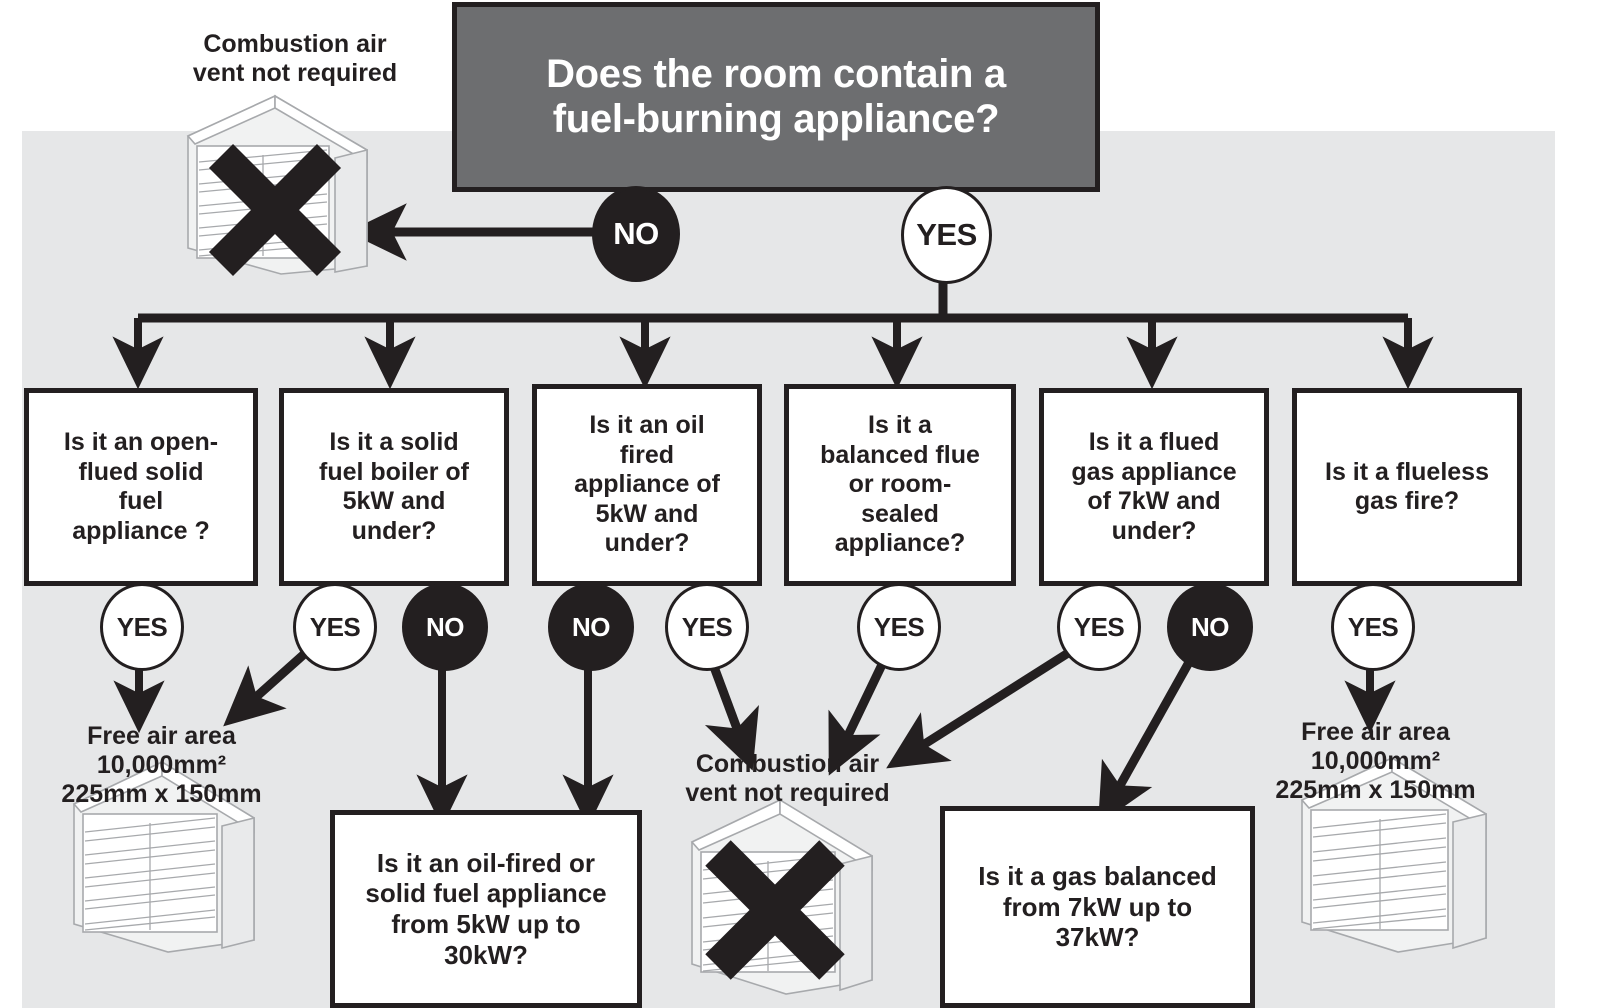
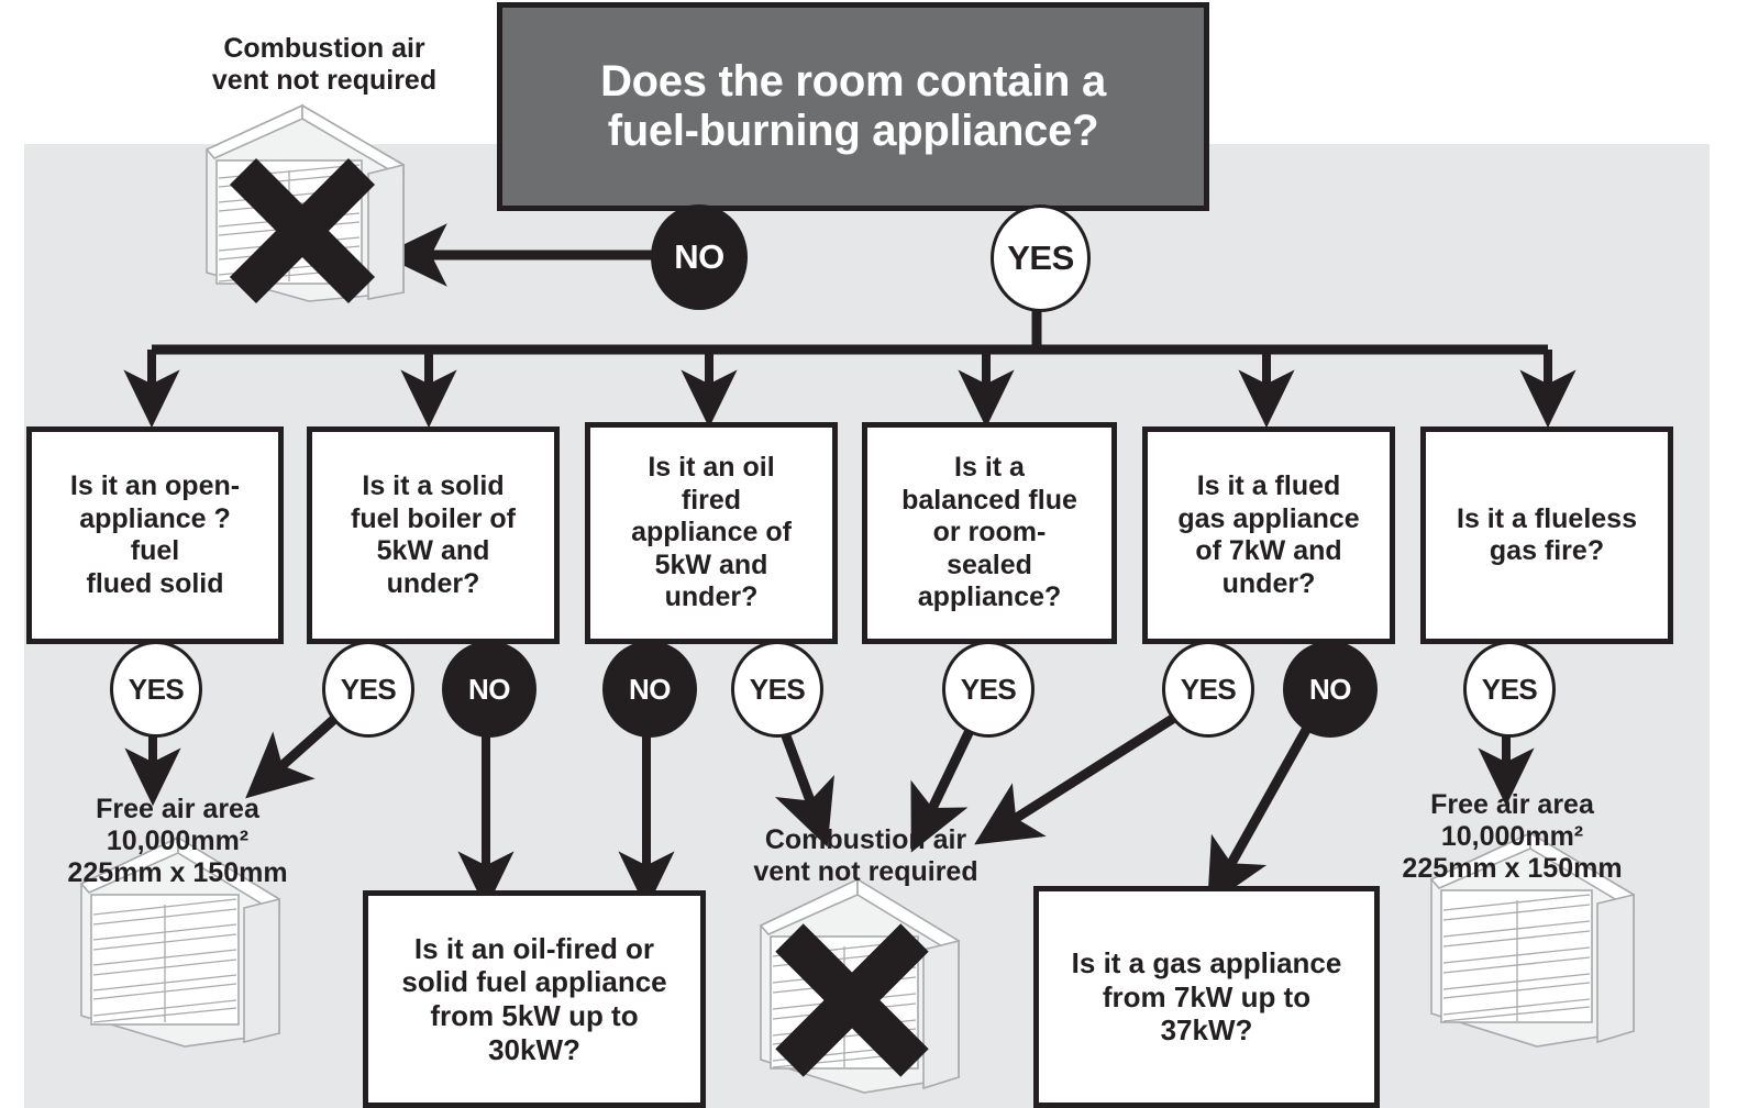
  Does the room contain a
  fuel-burning appliance?
  NO
  YES
  Combustion air
  vent not required
  Is it an open-
- flued solid
+ appliance ?
  fuel
- appliance ?
+ flued solid
  Is it a solid
  fuel boiler of
  5kW and
  under?
  Is it an oil
  fired
  appliance of
  5kW and
  under?
  Is it a
  balanced flue
  or room-
  sealed
  appliance?
  Is it a flued
  gas appliance
  of 7kW and
  under?
  Is it a flueless
  gas fire?
  YES
  YES
  NO
  NO
  YES
  YES
  YES
  NO
  YES
  Free air area
  10,000mm²
  225mm x 150mm
  Combustion air
  vent not required
  Free air area
  10,000mm²
  225mm x 150mm
  Is it an oil-fired or
  solid fuel appliance
  from 5kW up to
  30kW?
- Is it a gas balanced
+ Is it a gas appliance
  from 7kW up to
  37kW?
